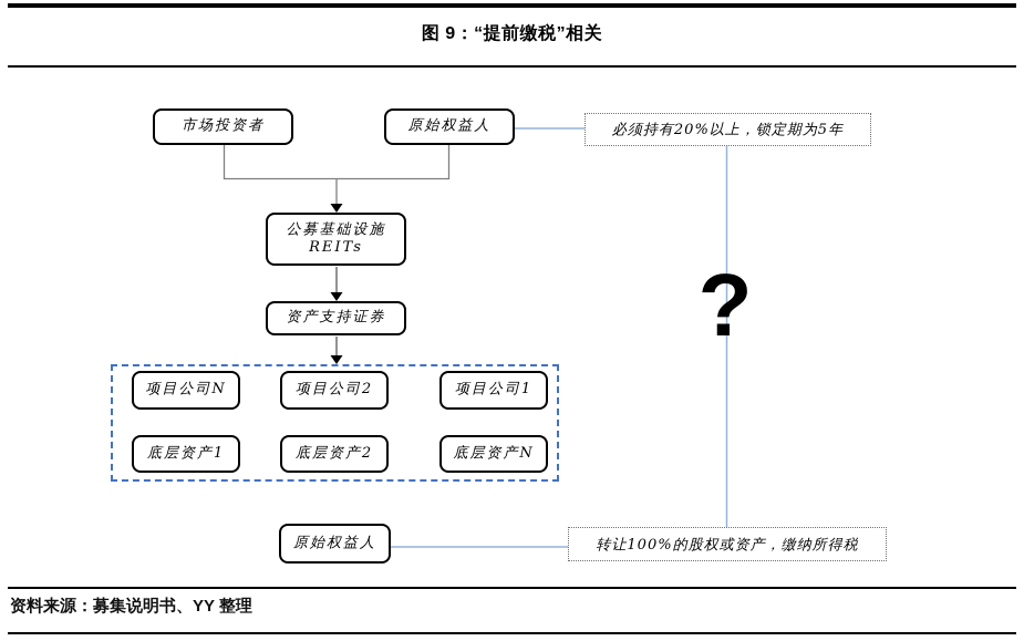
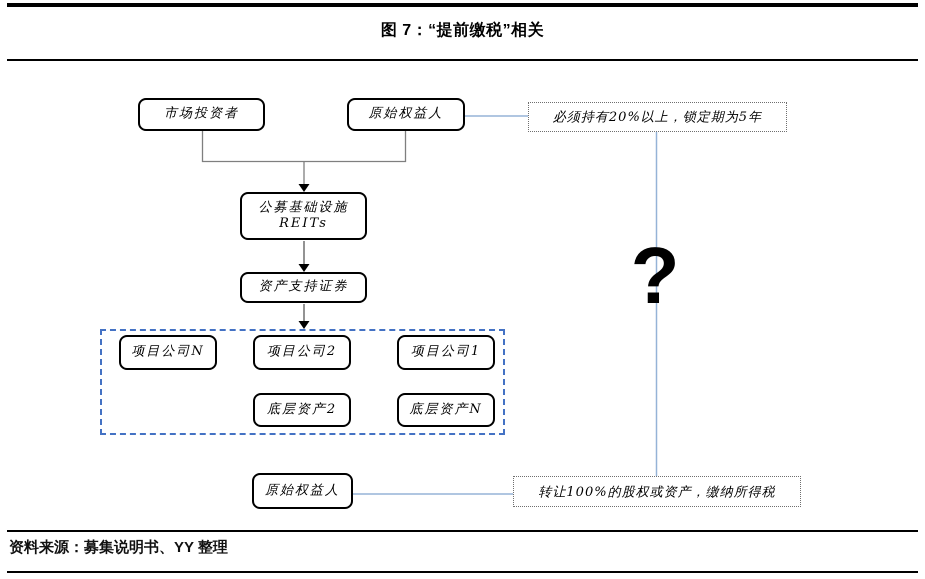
- 图 9：“提前缴税”相关
+ 图 7：“提前缴税”相关
  市场投资者
  原始权益人
  必须持有20%以上，锁定期为5年
  公募基础设施
  REITs
  资产支持证券
  项目公司N
  项目公司2
  项目公司1
- 底层资产1
  底层资产2
  底层资产N
  原始权益人
  转让100%的股权或资产，缴纳所得税
  ?
  资料来源：募集说明书、YY 整理
